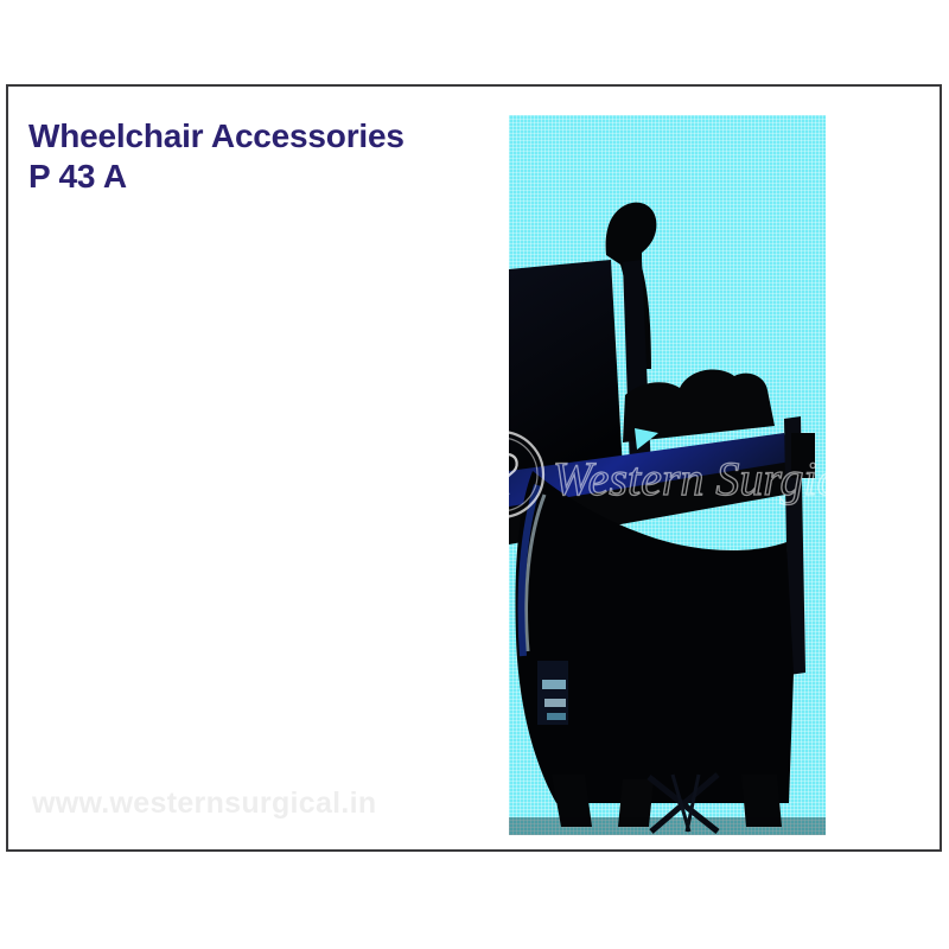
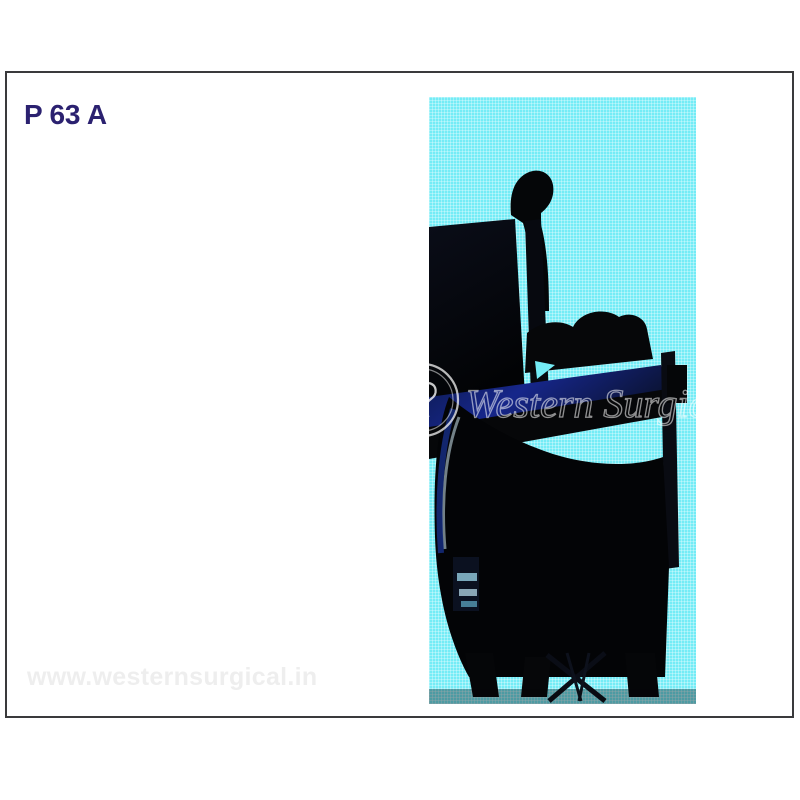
- Wheelchair Accessories
- P 43 A
+ P 63 A
  Western Surgica
